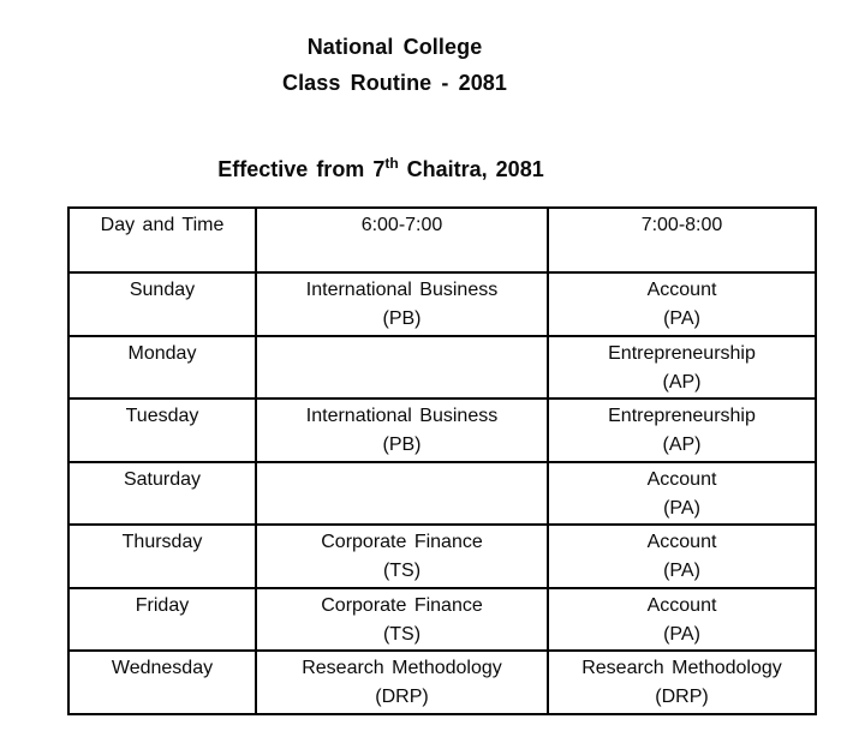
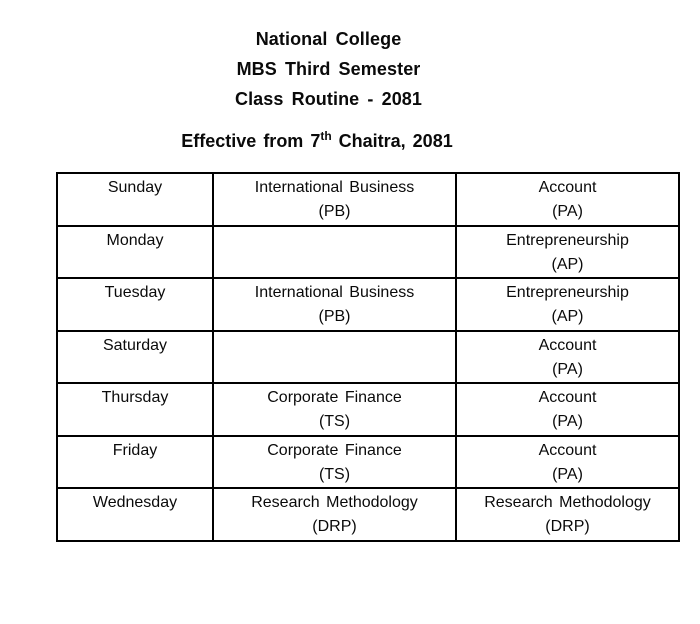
  National College
+ MBS Third Semester
  Class Routine - 2081
  Effective from 7th Chaitra, 2081
- Day and Time	6:00-7:00	7:00-8:00
  Sunday	International Business (PB)	Account (PA)
  Monday		Entrepreneurship (AP)
  Tuesday	International Business (PB)	Entrepreneurship (AP)
  Saturday		Account (PA)
  Thursday	Corporate Finance (TS)	Account (PA)
  Friday	Corporate Finance (TS)	Account (PA)
  Wednesday	Research Methodology (DRP)	Research Methodology (DRP)
